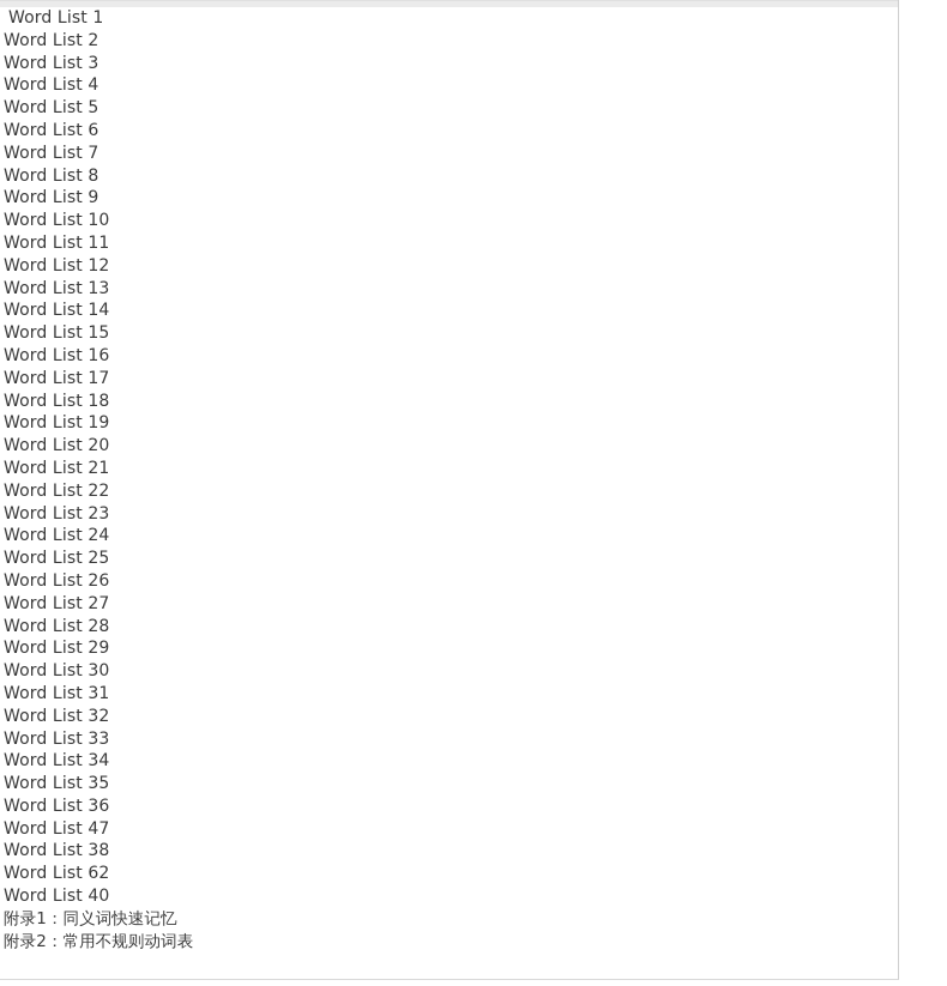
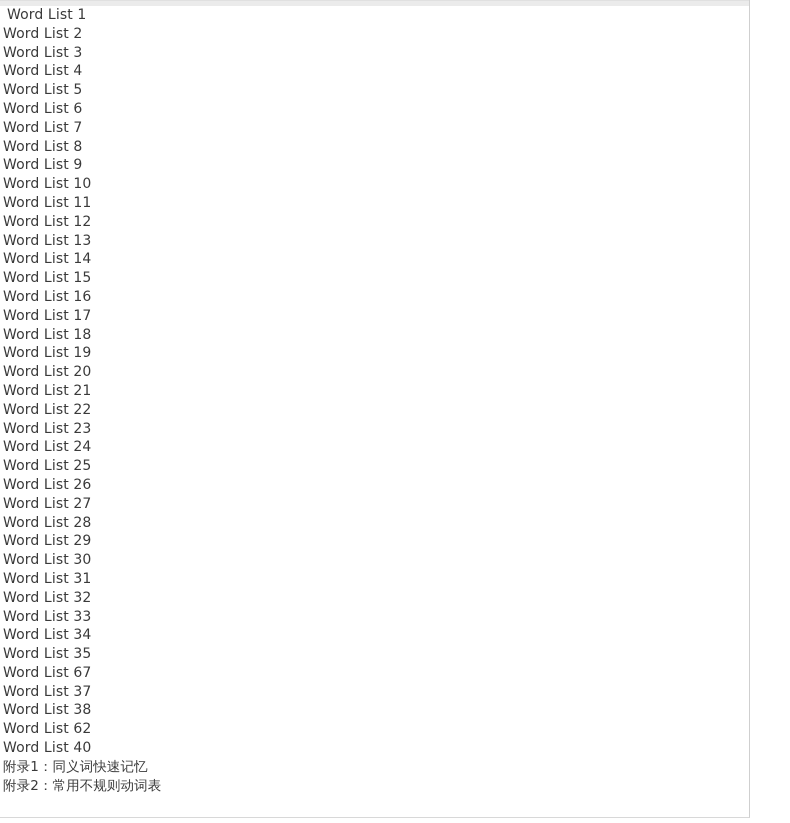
  Word List 1
  Word List 2
  Word List 3
  Word List 4
  Word List 5
  Word List 6
  Word List 7
  Word List 8
  Word List 9
  Word List 10
  Word List 11
  Word List 12
  Word List 13
  Word List 14
  Word List 15
  Word List 16
  Word List 17
  Word List 18
  Word List 19
  Word List 20
  Word List 21
  Word List 22
  Word List 23
  Word List 24
  Word List 25
  Word List 26
  Word List 27
  Word List 28
  Word List 29
  Word List 30
  Word List 31
  Word List 32
  Word List 33
  Word List 34
  Word List 35
- Word List 36
+ Word List 67
- Word List 47
+ Word List 37
  Word List 38
  Word List 62
  Word List 40
  附录1：同义词快速记忆
  附录2：常用不规则动词表
